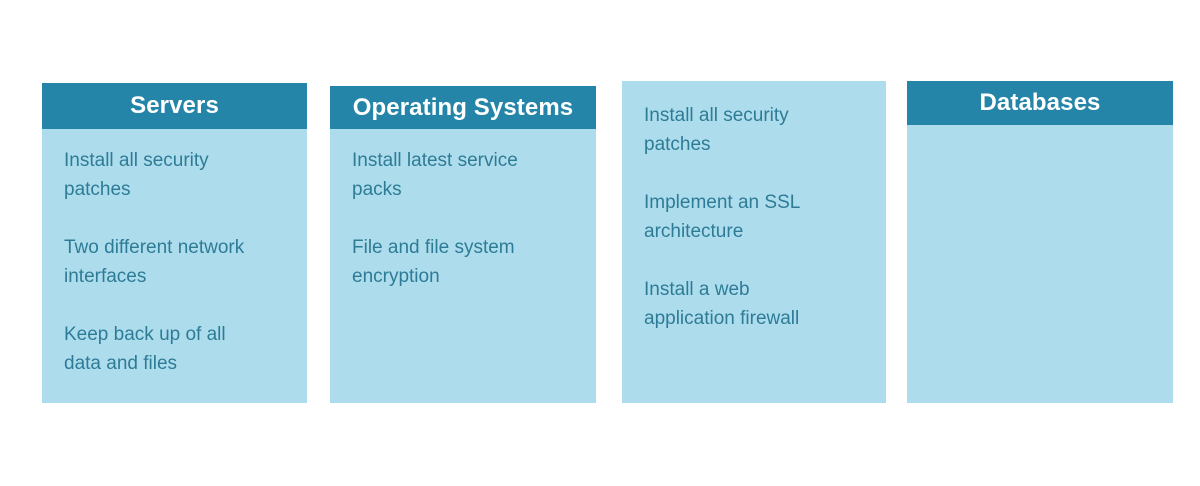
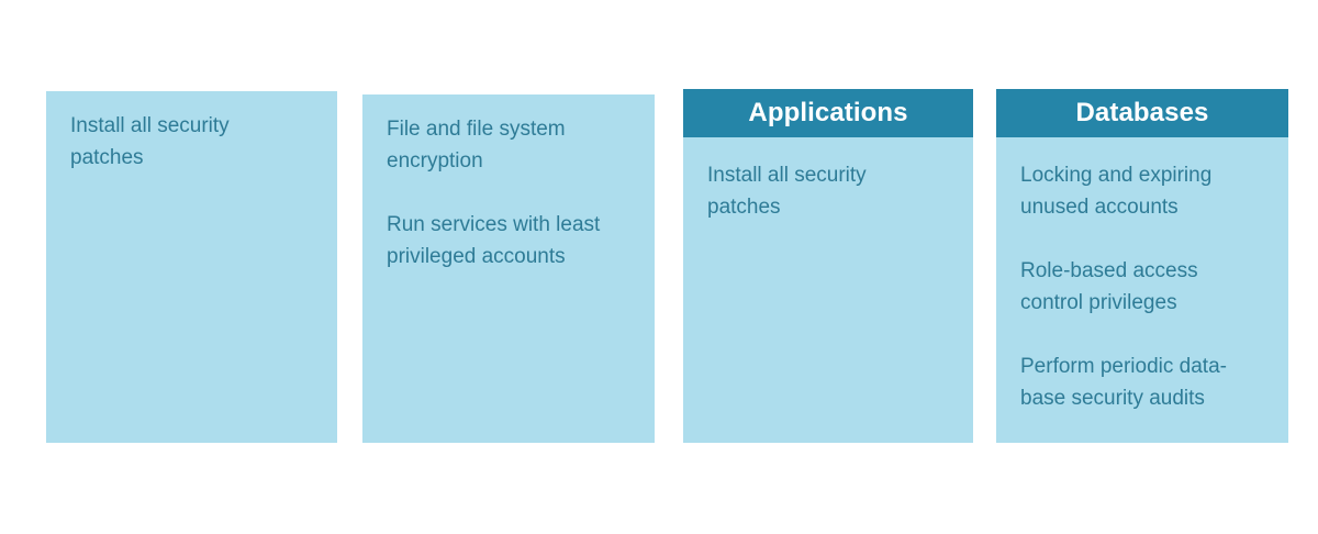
- Servers
  Install all security
  patches
- Two different network
- interfaces
- Keep back up of all
- data and files
- Operating Systems
- Install latest service
- packs
  File and file system
  encryption
+ Run services with least
+ privileged accounts
+ Applications
  Install all security
  patches
- Implement an SSL
- architecture
- Install a web
- application firewall
  Databases
+ Locking and expiring
+ unused accounts
+ Role-based access
+ control privileges
+ Perform periodic data-
+ base security audits
